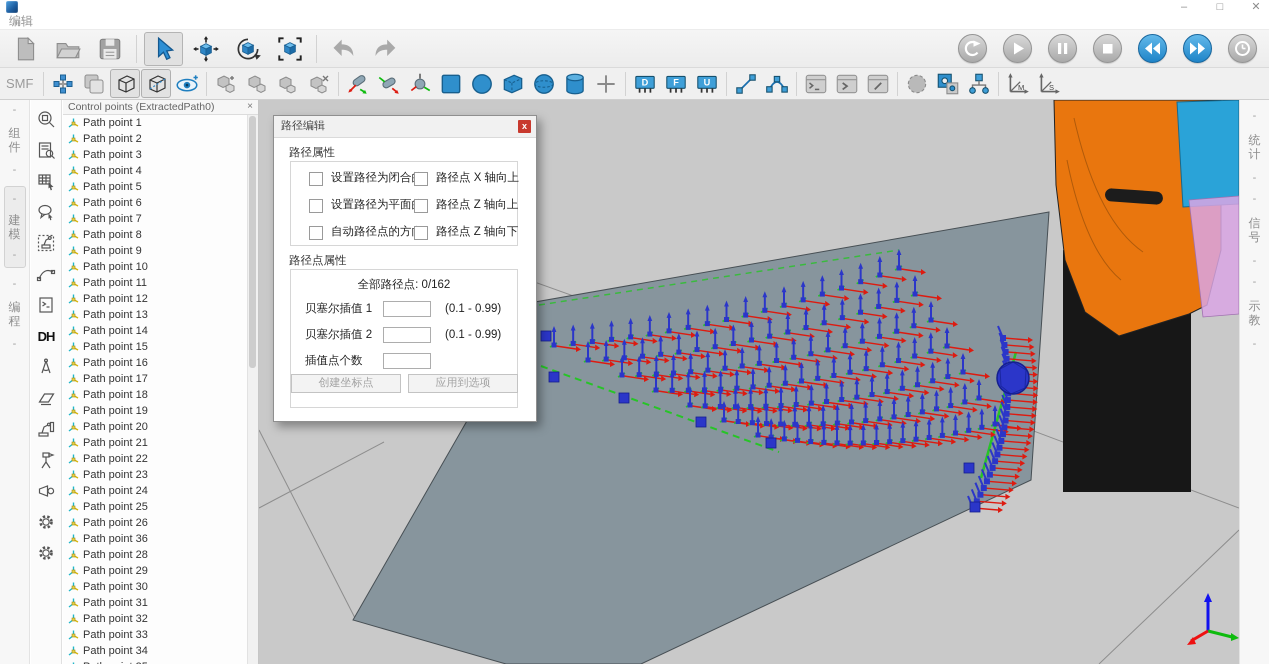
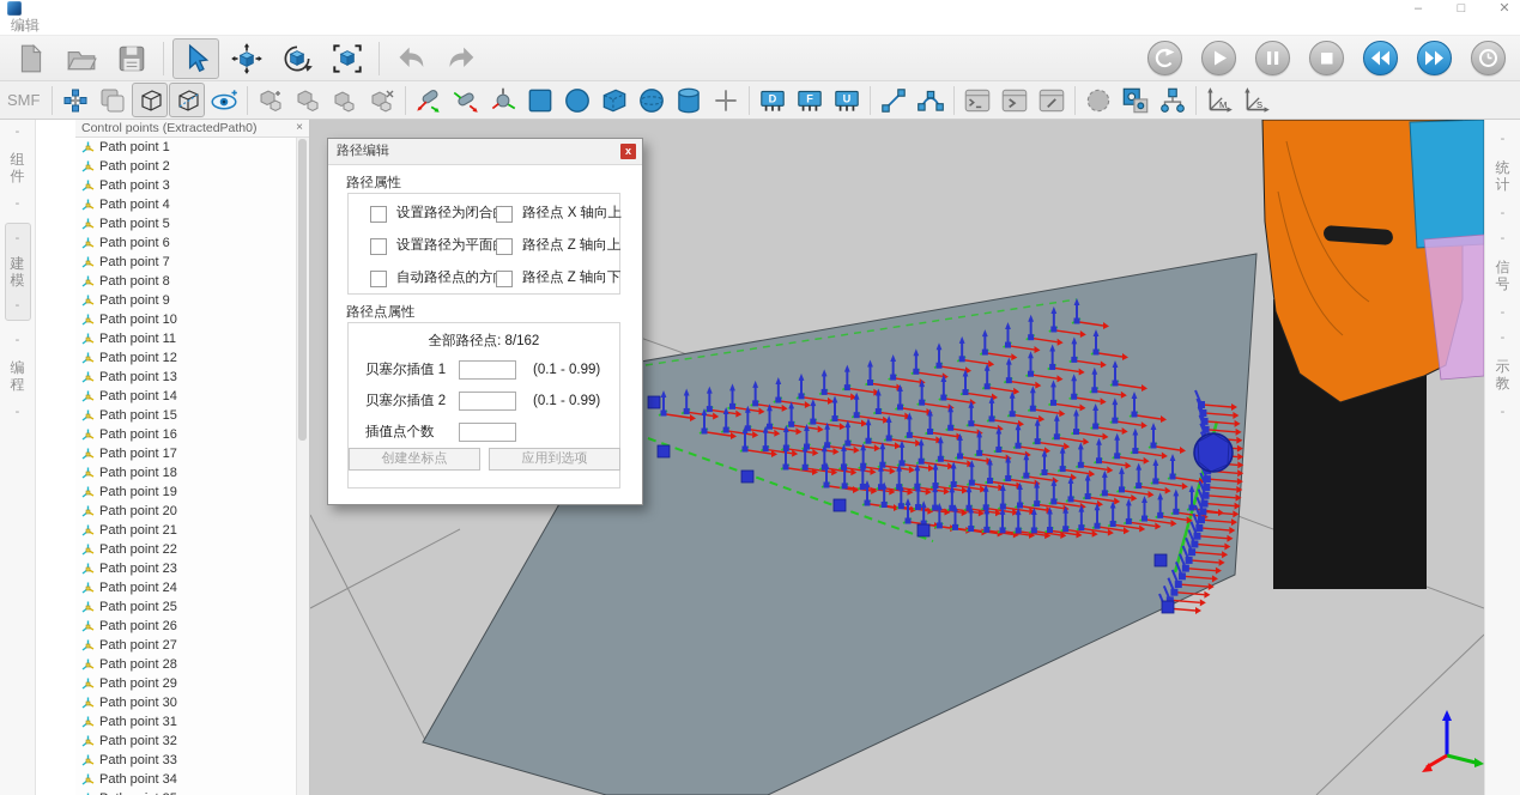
  –
  □
  ✕
  编辑
  SMF
  D
  F
  U
  M
  S
  -
  组件
  -
  -
  建模
  -
  -
  编程
  -
- DH
  Control points (ExtractedPath0)
  ×
  Path point 1
  Path point 2
  Path point 3
  Path point 4
  Path point 5
  Path point 6
  Path point 7
  Path point 8
  Path point 9
  Path point 10
  Path point 11
  Path point 12
  Path point 13
  Path point 14
  Path point 15
  Path point 16
  Path point 17
  Path point 18
  Path point 19
  Path point 20
  Path point 21
  Path point 22
  Path point 23
  Path point 24
  Path point 25
  Path point 26
- Path point 36
+ Path point 27
  Path point 28
  Path point 29
  Path point 30
  Path point 31
  Path point 32
  Path point 33
  Path point 34
  -
  统计
  -
  -
  信号
  -
  -
  示教
  -
  路径编辑
  x
  路径属性
  设置路径为闭合
  设置路径为平面
  自动路径点的方
  路径点 X 轴向上
  路径点 Z 轴向上
  路径点 Z 轴向下
  路径点属性
- 全部路径点: 0/162
+ 全部路径点: 8/162
  贝塞尔插值 1
  (0.1 - 0.99)
  贝塞尔插值 2
  (0.1 - 0.99)
  插值点个数
  创建坐标点
  应用到选项
